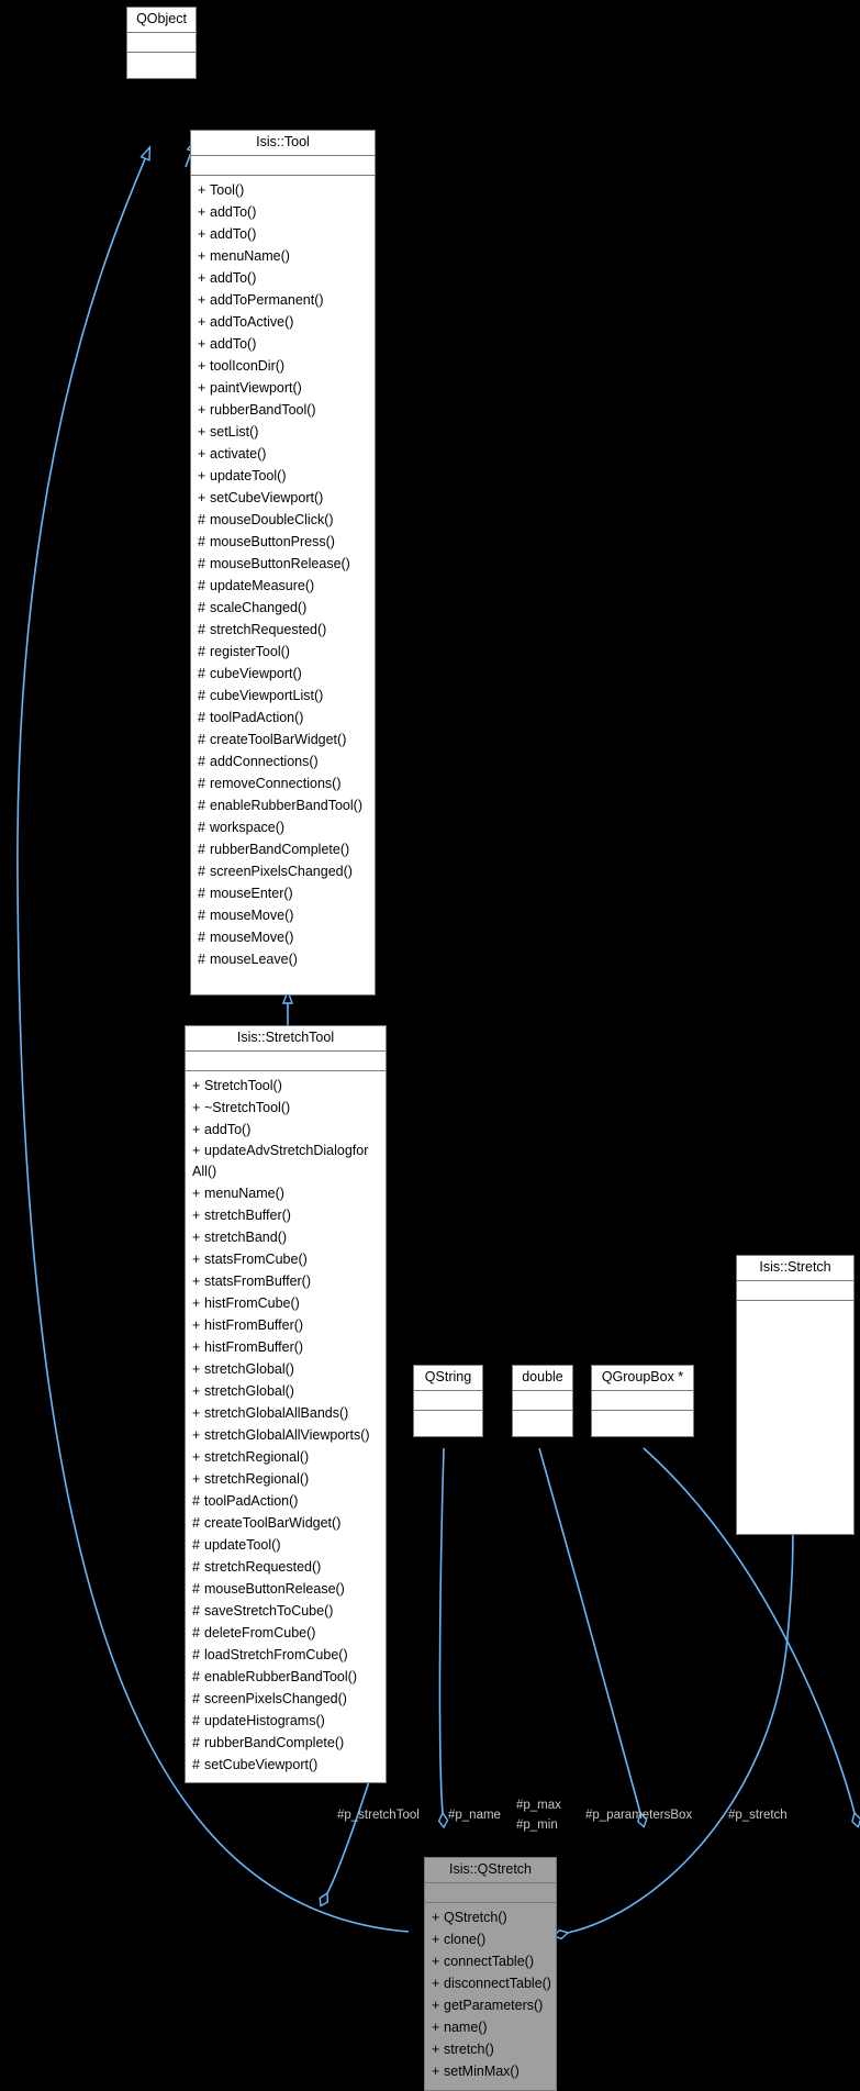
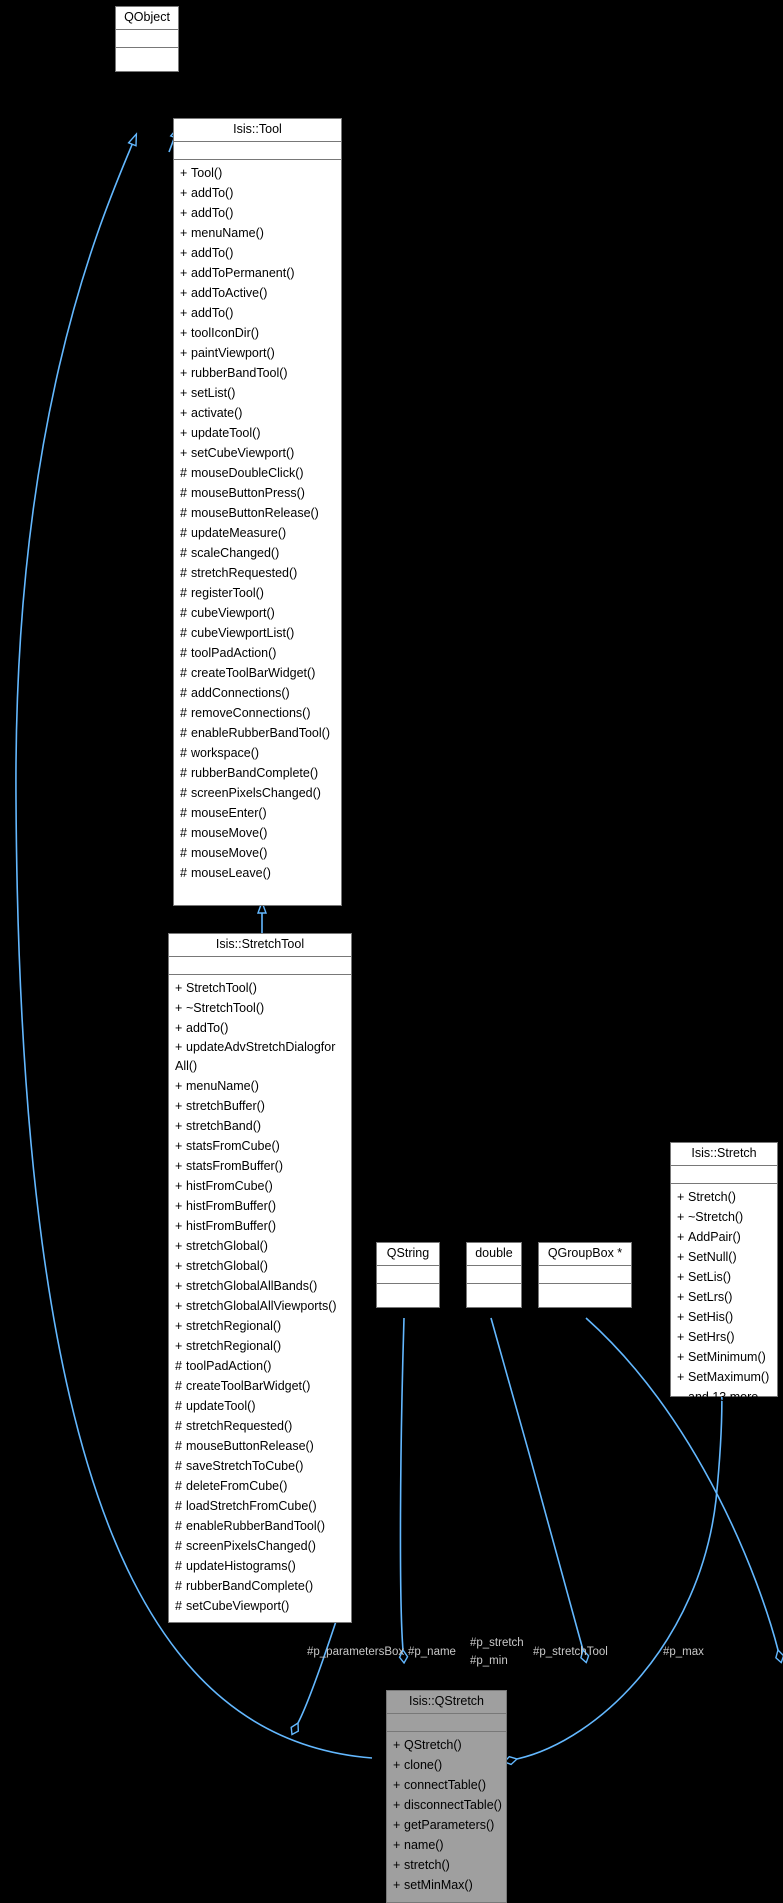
  QObject
  Isis::Tool
  + Tool()
  + addTo()
  + addTo()
  + menuName()
  + addTo()
  + addToPermanent()
  + addToActive()
  + addTo()
  + toolIconDir()
  + paintViewport()
  + rubberBandTool()
  + setList()
  + activate()
  + updateTool()
  + setCubeViewport()
  # mouseDoubleClick()
  # mouseButtonPress()
  # mouseButtonRelease()
  # updateMeasure()
  # scaleChanged()
  # stretchRequested()
  # registerTool()
  # cubeViewport()
  # cubeViewportList()
  # toolPadAction()
  # createToolBarWidget()
  # addConnections()
  # removeConnections()
  # enableRubberBandTool()
  # workspace()
  # rubberBandComplete()
  # screenPixelsChanged()
  # mouseEnter()
  # mouseMove()
  # mouseMove()
  # mouseLeave()
  Isis::StretchTool
  + StretchTool()
  + ~StretchTool()
  + addTo()
  + updateAdvStretchDialogfor All()
  + menuName()
  + stretchBuffer()
  + stretchBand()
  + statsFromCube()
  + statsFromBuffer()
  + histFromCube()
  + histFromBuffer()
  + histFromBuffer()
  + stretchGlobal()
  + stretchGlobal()
  + stretchGlobalAllBands()
  + stretchGlobalAllViewports()
  + stretchRegional()
  + stretchRegional()
  # toolPadAction()
  # createToolBarWidget()
  # updateTool()
  # stretchRequested()
  # mouseButtonRelease()
  # saveStretchToCube()
  # deleteFromCube()
  # loadStretchFromCube()
  # enableRubberBandTool()
  # screenPixelsChanged()
  # updateHistograms()
  # rubberBandComplete()
  # setCubeViewport()
  QString
  double
  QGroupBox *
  Isis::Stretch
+ + Stretch()
+ + ~Stretch()
+ + AddPair()
+ + SetNull()
+ + SetLis()
+ + SetLrs()
+ + SetHis()
+ + SetHrs()
+ + SetMinimum()
+ + SetMaximum()
+ and 13 more...
  Isis::QStretch
  + QStretch()
  + clone()
  + connectTable()
  + disconnectTable()
  + getParameters()
  + name()
  + stretch()
  + setMinMax()
- #p_stretchTool
+ #p_parametersBox
  #p_name
- #p_max
+ #p_stretch
  #p_min
- #p_parametersBox
+ #p_stretchTool
- #p_stretch
+ #p_max
